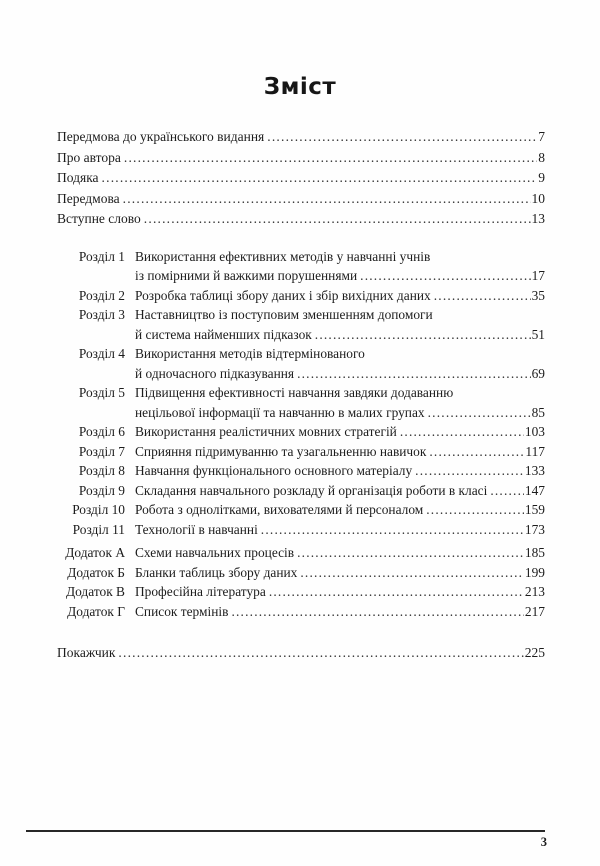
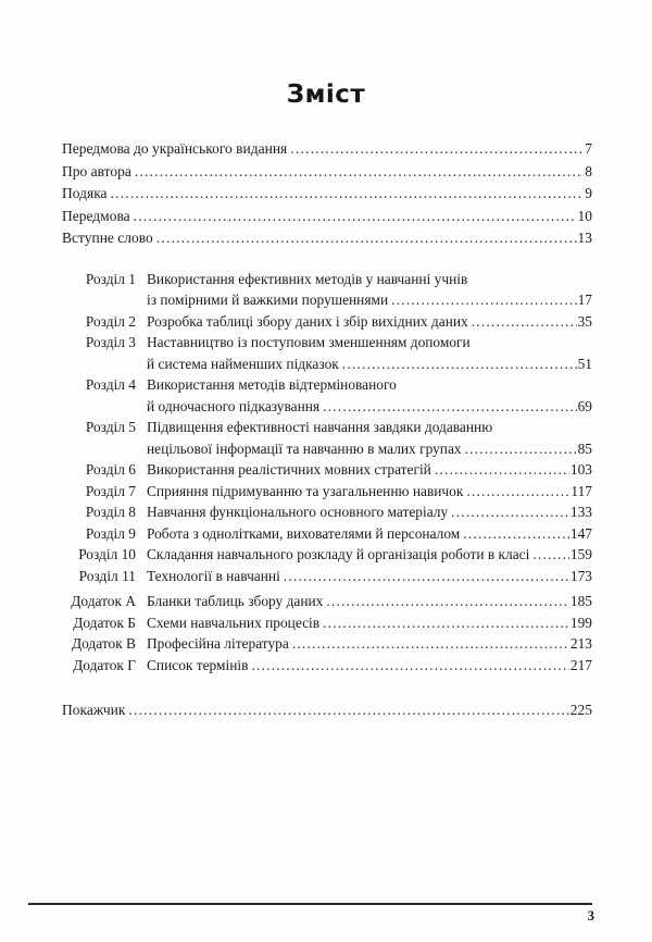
  Зміст
  Передмова до українського видання
  7
  Про автора
  8
  Подяка
  9
  Передмова
  10
  Вступне слово
  13
  Розділ 1
  Використання ефективних методів у навчанні учнів
  із помірними й важкими порушеннями
  17
  Розділ 2
  Розробка таблиці збору даних і збір вихідних даних
  35
  Розділ 3
  Наставництво із поступовим зменшенням допомоги
  й система найменших підказок
  51
  Розділ 4
  Використання методів відтермінованого
  й одночасного підказування
  69
  Розділ 5
  Підвищення ефективності навчання завдяки додаванню
  нецільової інформації та навчанню в малих групах
  85
  Розділ 6
  Використання реалістичних мовних стратегій
  103
  Розділ 7
  Сприяння підримуванню та узагальненню навичок
  117
  Розділ 8
  Навчання функціонального основного матеріалу
  133
  Розділ 9
- Складання навчального розкладу й організація роботи в класі
+ Робота з однолітками, вихователями й персоналом
  147
  Розділ 10
- Робота з однолітками, вихователями й персоналом
+ Складання навчального розкладу й організація роботи в класі
  159
  Розділ 11
  Технології в навчанні
  173
  Додаток А
- Схеми навчальних процесів
+ Бланки таблиць збору даних
  185
  Додаток Б
- Бланки таблиць збору даних
+ Схеми навчальних процесів
  199
  Додаток В
  Професійна література
  213
  Додаток Г
  Список термінів
  217
  Покажчик
  225
  3
